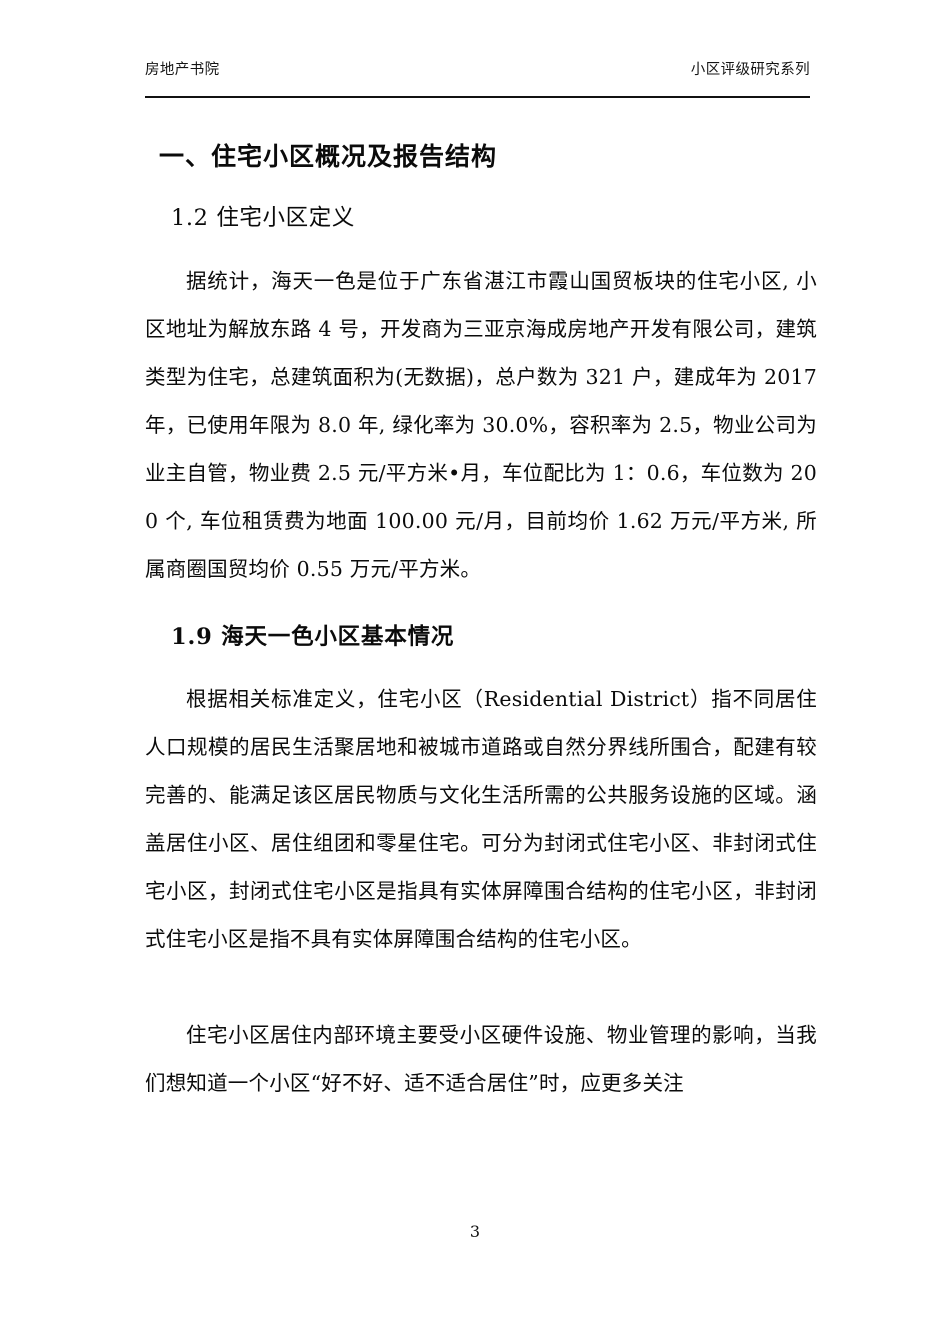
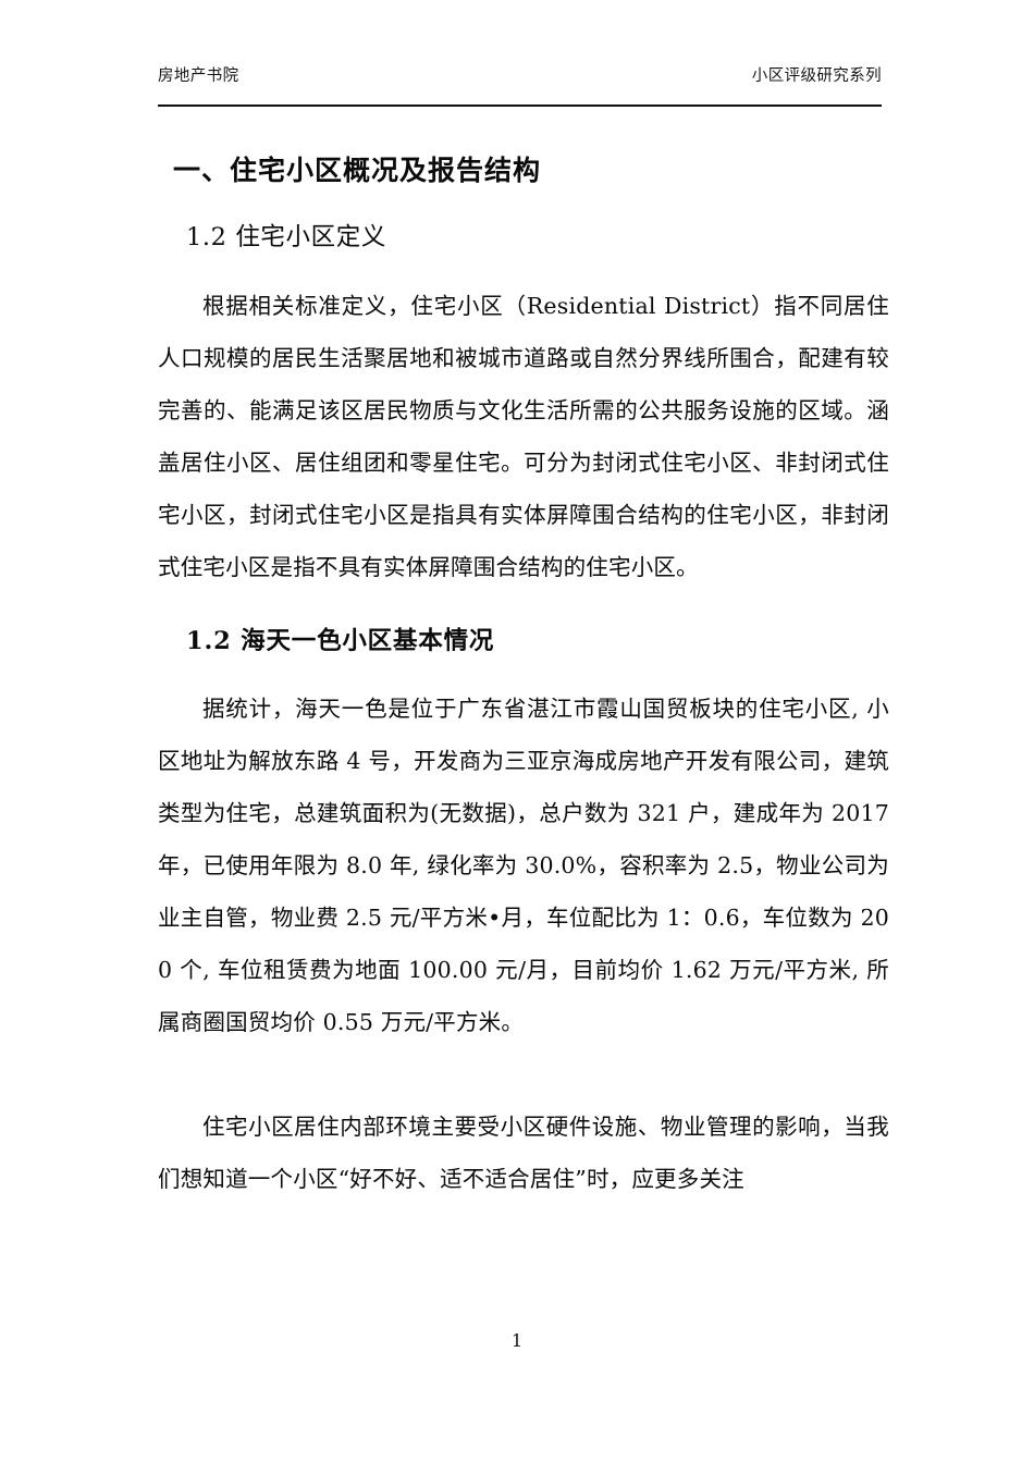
  房地产书院
  小区评级研究系列
  一、住宅小区概况及报告结构
  1.2 住宅小区定义
- 据统计，海天一色是位于广东省湛江市霞山国贸板块的住宅小区, 小区地址为解放东路 4 号，开发商为三亚京海成房地产开发有限公司，建筑类型为住宅，总建筑面积为(无数据)，总户数为 321 户，建成年为 2017 年，已使用年限为 8.0 年, 绿化率为 30.0%，容积率为 2.5，物业公司为业主自管，物业费 2.5 元/平方米•月，车位配比为 1：0.6，车位数为 200 个, 车位租赁费为地面 100.00 元/月，目前均价 1.62 万元/平方米, 所属商圈国贸均价 0.55 万元/平方米。
+ 根据相关标准定义，住宅小区（Residential District）指不同居住人口规模的居民生活聚居地和被城市道路或自然分界线所围合，配建有较完善的、能满足该区居民物质与文化生活所需的公共服务设施的区域。涵盖居住小区、居住组团和零星住宅。可分为封闭式住宅小区、非封闭式住宅小区，封闭式住宅小区是指具有实体屏障围合结构的住宅小区，非封闭式住宅小区是指不具有实体屏障围合结构的住宅小区。
- 1.9 海天一色小区基本情况
+ 1.2 海天一色小区基本情况
- 根据相关标准定义，住宅小区（Residential District）指不同居住人口规模的居民生活聚居地和被城市道路或自然分界线所围合，配建有较完善的、能满足该区居民物质与文化生活所需的公共服务设施的区域。涵盖居住小区、居住组团和零星住宅。可分为封闭式住宅小区、非封闭式住宅小区，封闭式住宅小区是指具有实体屏障围合结构的住宅小区，非封闭式住宅小区是指不具有实体屏障围合结构的住宅小区。
+ 据统计，海天一色是位于广东省湛江市霞山国贸板块的住宅小区, 小区地址为解放东路 4 号，开发商为三亚京海成房地产开发有限公司，建筑类型为住宅，总建筑面积为(无数据)，总户数为 321 户，建成年为 2017 年，已使用年限为 8.0 年, 绿化率为 30.0%，容积率为 2.5，物业公司为业主自管，物业费 2.5 元/平方米•月，车位配比为 1：0.6，车位数为 200 个, 车位租赁费为地面 100.00 元/月，目前均价 1.62 万元/平方米, 所属商圈国贸均价 0.55 万元/平方米。
  住宅小区居住内部环境主要受小区硬件设施、物业管理的影响，当我们想知道一个小区“好不好、适不适合居住”时，应更多关注
- 3
+ 1
